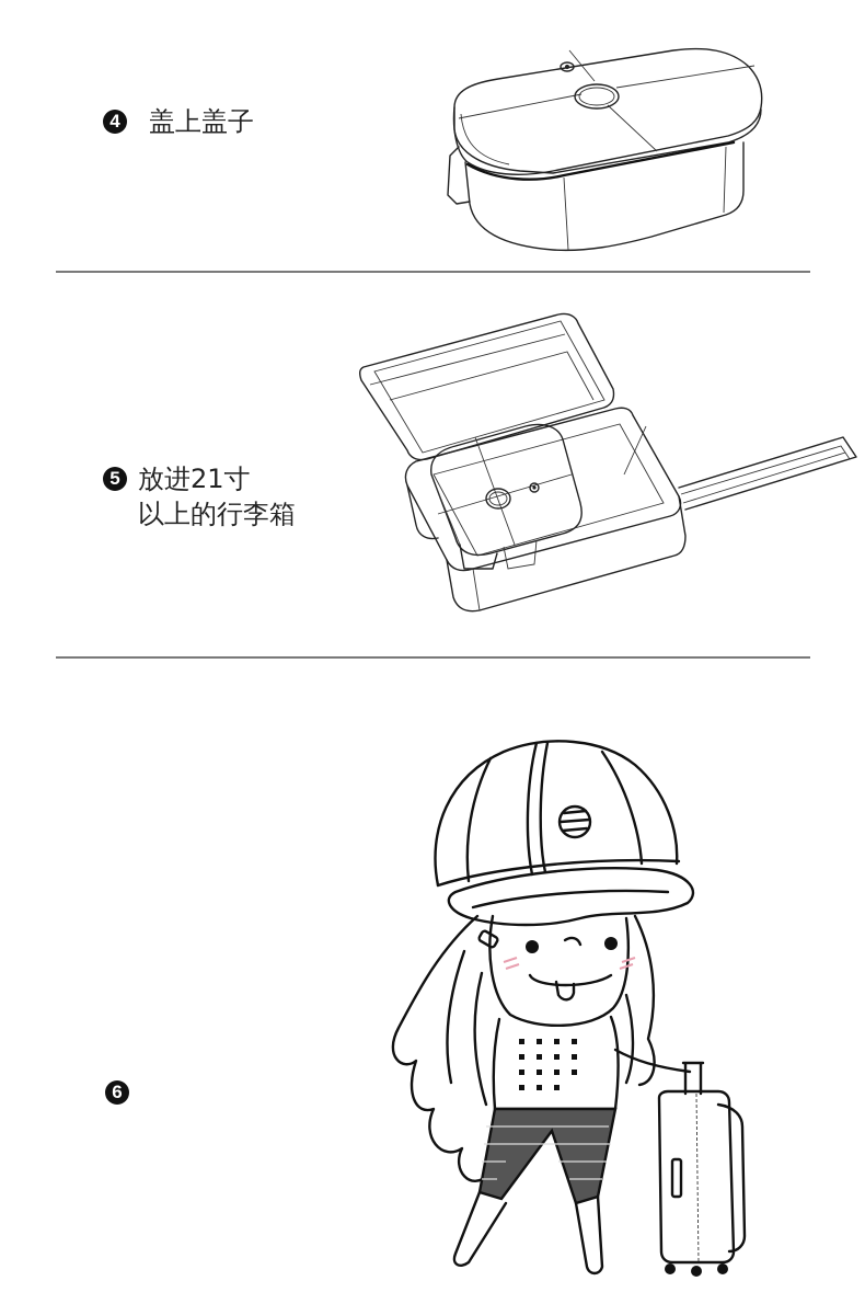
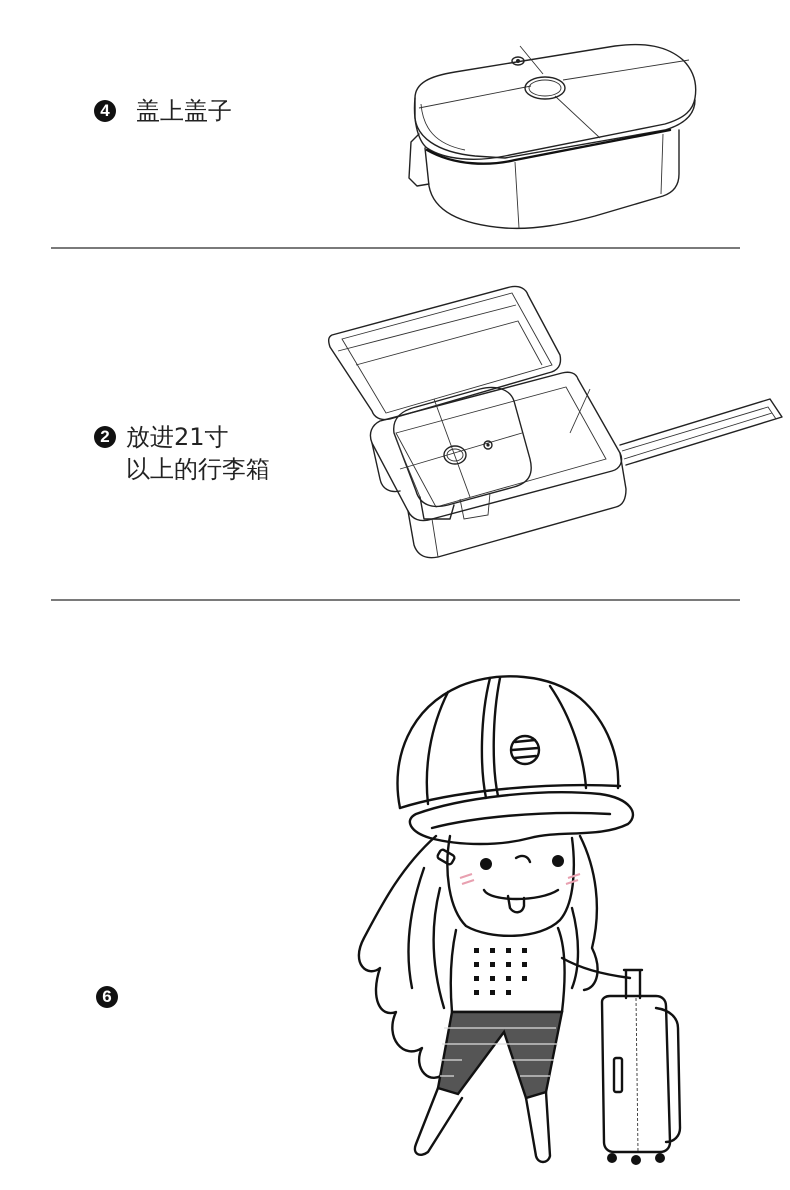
  4
  盖上盖子
- 5
+ 2
  放进21寸
  以上的行李箱
  6
